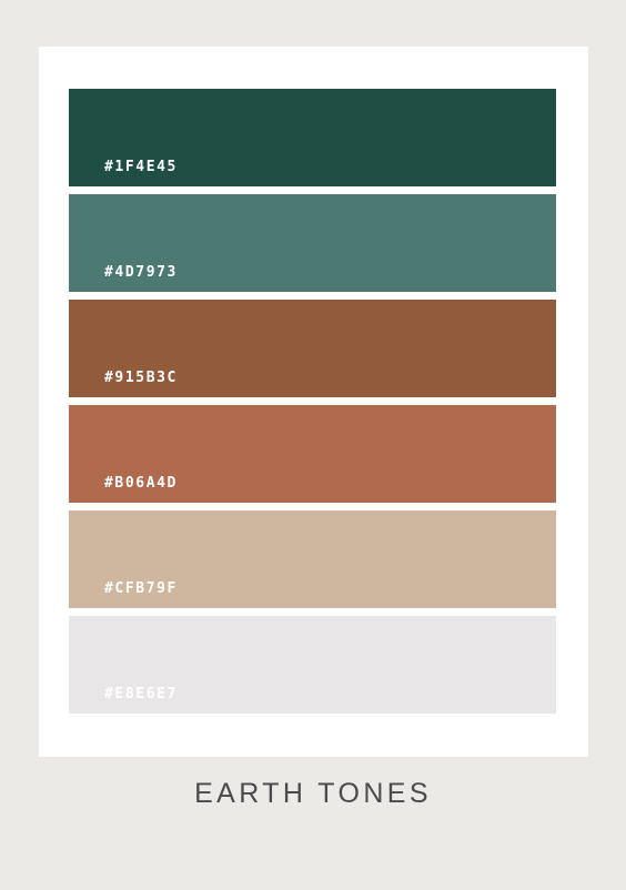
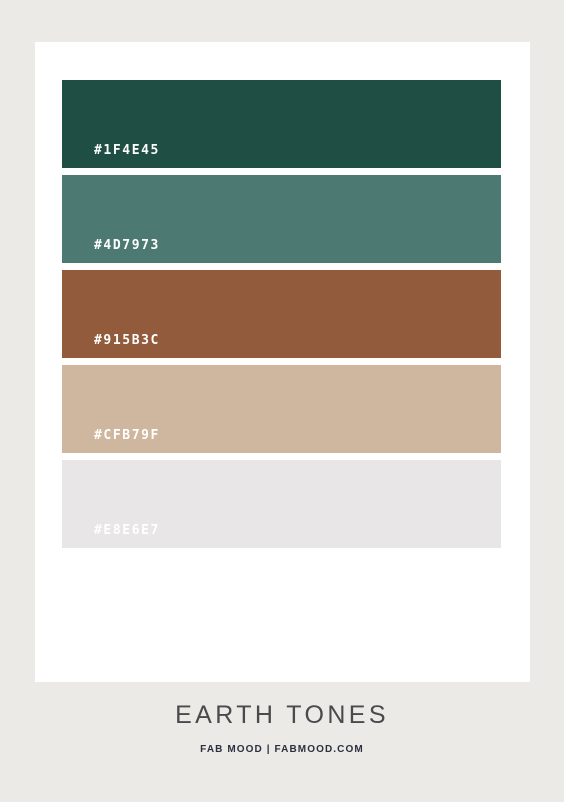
  #1F4E45
  #4D7973
  #915B3C
- #B06A4D
  #CFB79F
  #E8E6E7
  EARTH TONES
+ FAB MOOD | FABMOOD.COM
